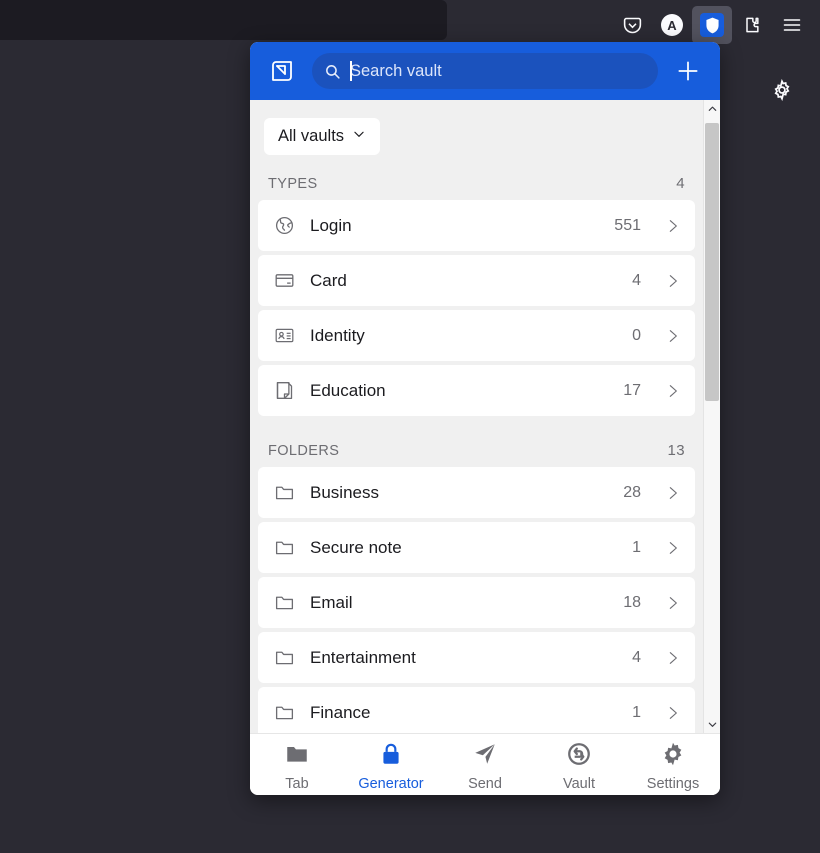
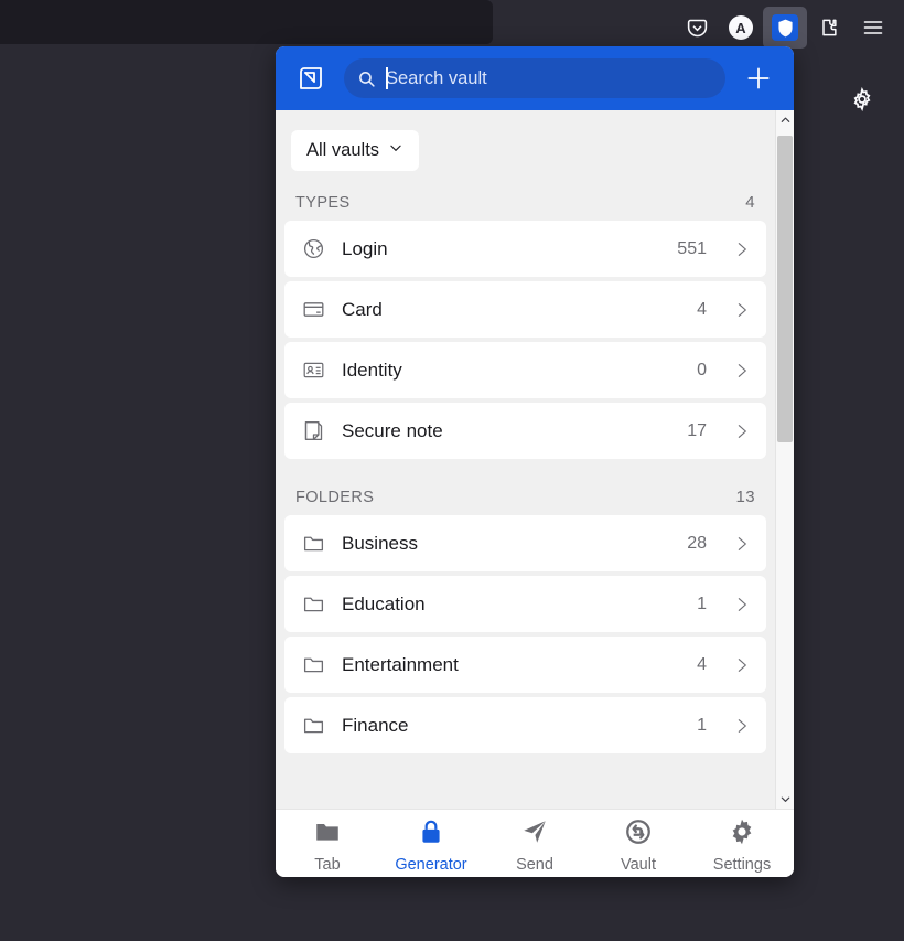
  A
  Search vault
  All vaults
  TYPES
  4
  Login
  551
  Card
  4
  Identity
  0
- Education
+ Secure note
  17
  FOLDERS
  13
  Business
  28
- Secure note
+ Education
  1
- Email
- 18
  Entertainment
  4
  Finance
  1
  Tab
  Generator
  Send
  Vault
  Settings
